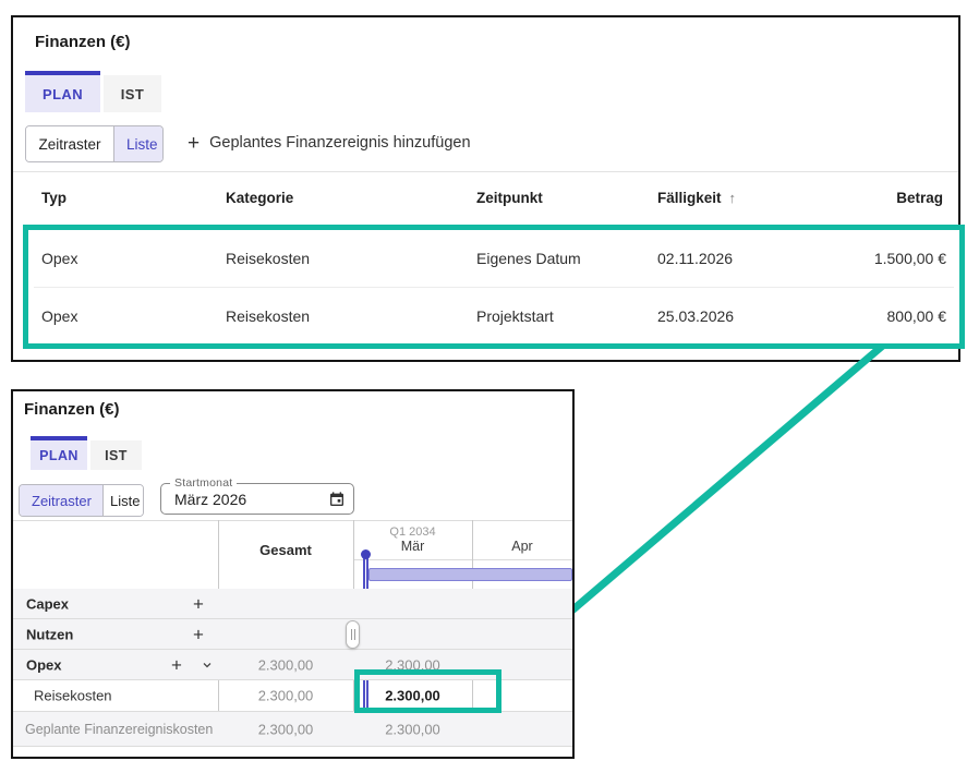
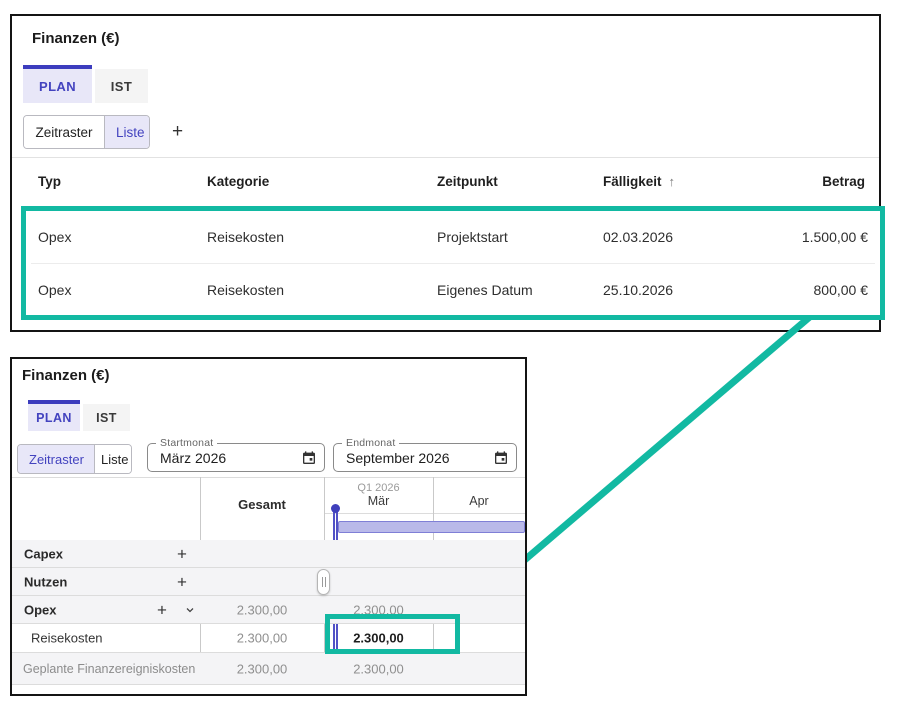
  Finanzen (€)
  PLAN
  IST
  Zeitraster
  Liste
  +
- Geplantes Finanzereignis hinzufügen
  Typ
  Kategorie
  Zeitpunkt
  Fälligkeit ↑
  Betrag
  Opex
  Reisekosten
- Eigenes Datum
+ Projektstart
- 02.11.2026
+ 02.03.2026
  1.500,00 €
  Opex
  Reisekosten
- Projektstart
+ Eigenes Datum
- 25.03.2026
+ 25.10.2026
  800,00 €
  Finanzen (€)
  PLAN
  IST
  Zeitraster
  Liste
  Startmonat
  März 2026
+ Endmonat
+ September 2026
  Gesamt
- Q1 2034
+ Q1 2026
  Mär
  Apr
  Capex
  +
  Nutzen
  +
  Opex
  +
  2.300,00
  2.300,00
  Reisekosten
  2.300,00
  2.300,00
  Geplante Finanzereigniskosten
  2.300,00
  2.300,00
